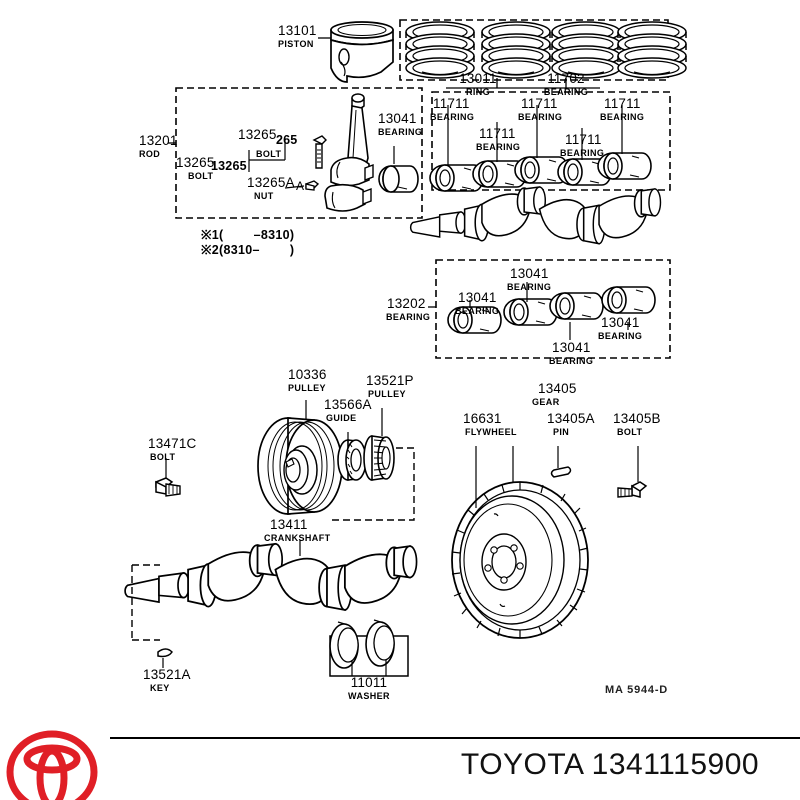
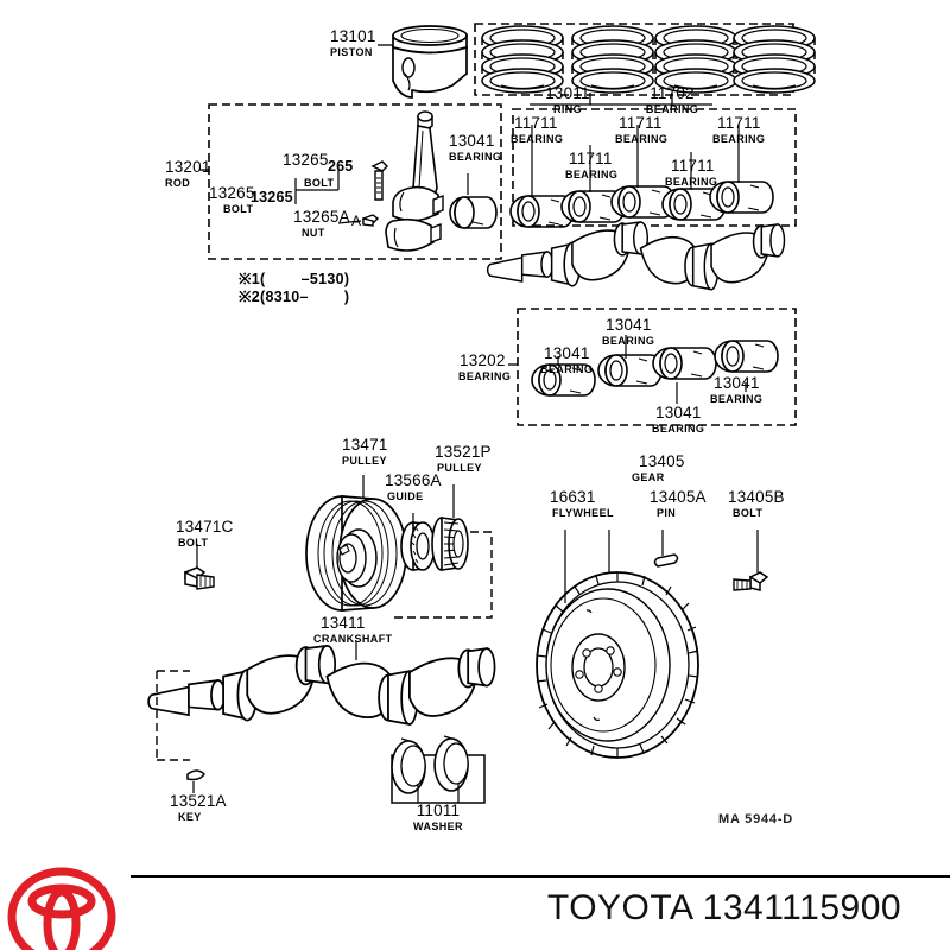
  13101
  PISTON
  13011
  RING
  11702
  BEARING
  13201
  ROD
  13265
  BOLT
  13265
  13265
  265
  BOLT
  13265A
  A
  NUT
  13041
  BEARING
  11711
  BEARING
  11711
  BEARING
  11711
  BEARING
  11711
  BEARING
  11711
  BEARING
  13202
  BEARING
  13041
  BEARING
  13041
  BEARING
  13041
  BEARING
  13041
  BEARING
- 10336
+ 13471
  PULLEY
  13471C
  BOLT
  13566A
  GUIDE
  13521P
  PULLEY
  13411
  CRANKSHAFT
  13521A
  KEY
  11011
  WASHER
  13405
  GEAR
  16631
  FLYWHEEL
  13405A
  PIN
  13405B
  BOLT
- ※1( –8310)
+ ※1( –5130)
  ※2(8310– )
  MA 5944-D
  TOYOTA 1341115900
